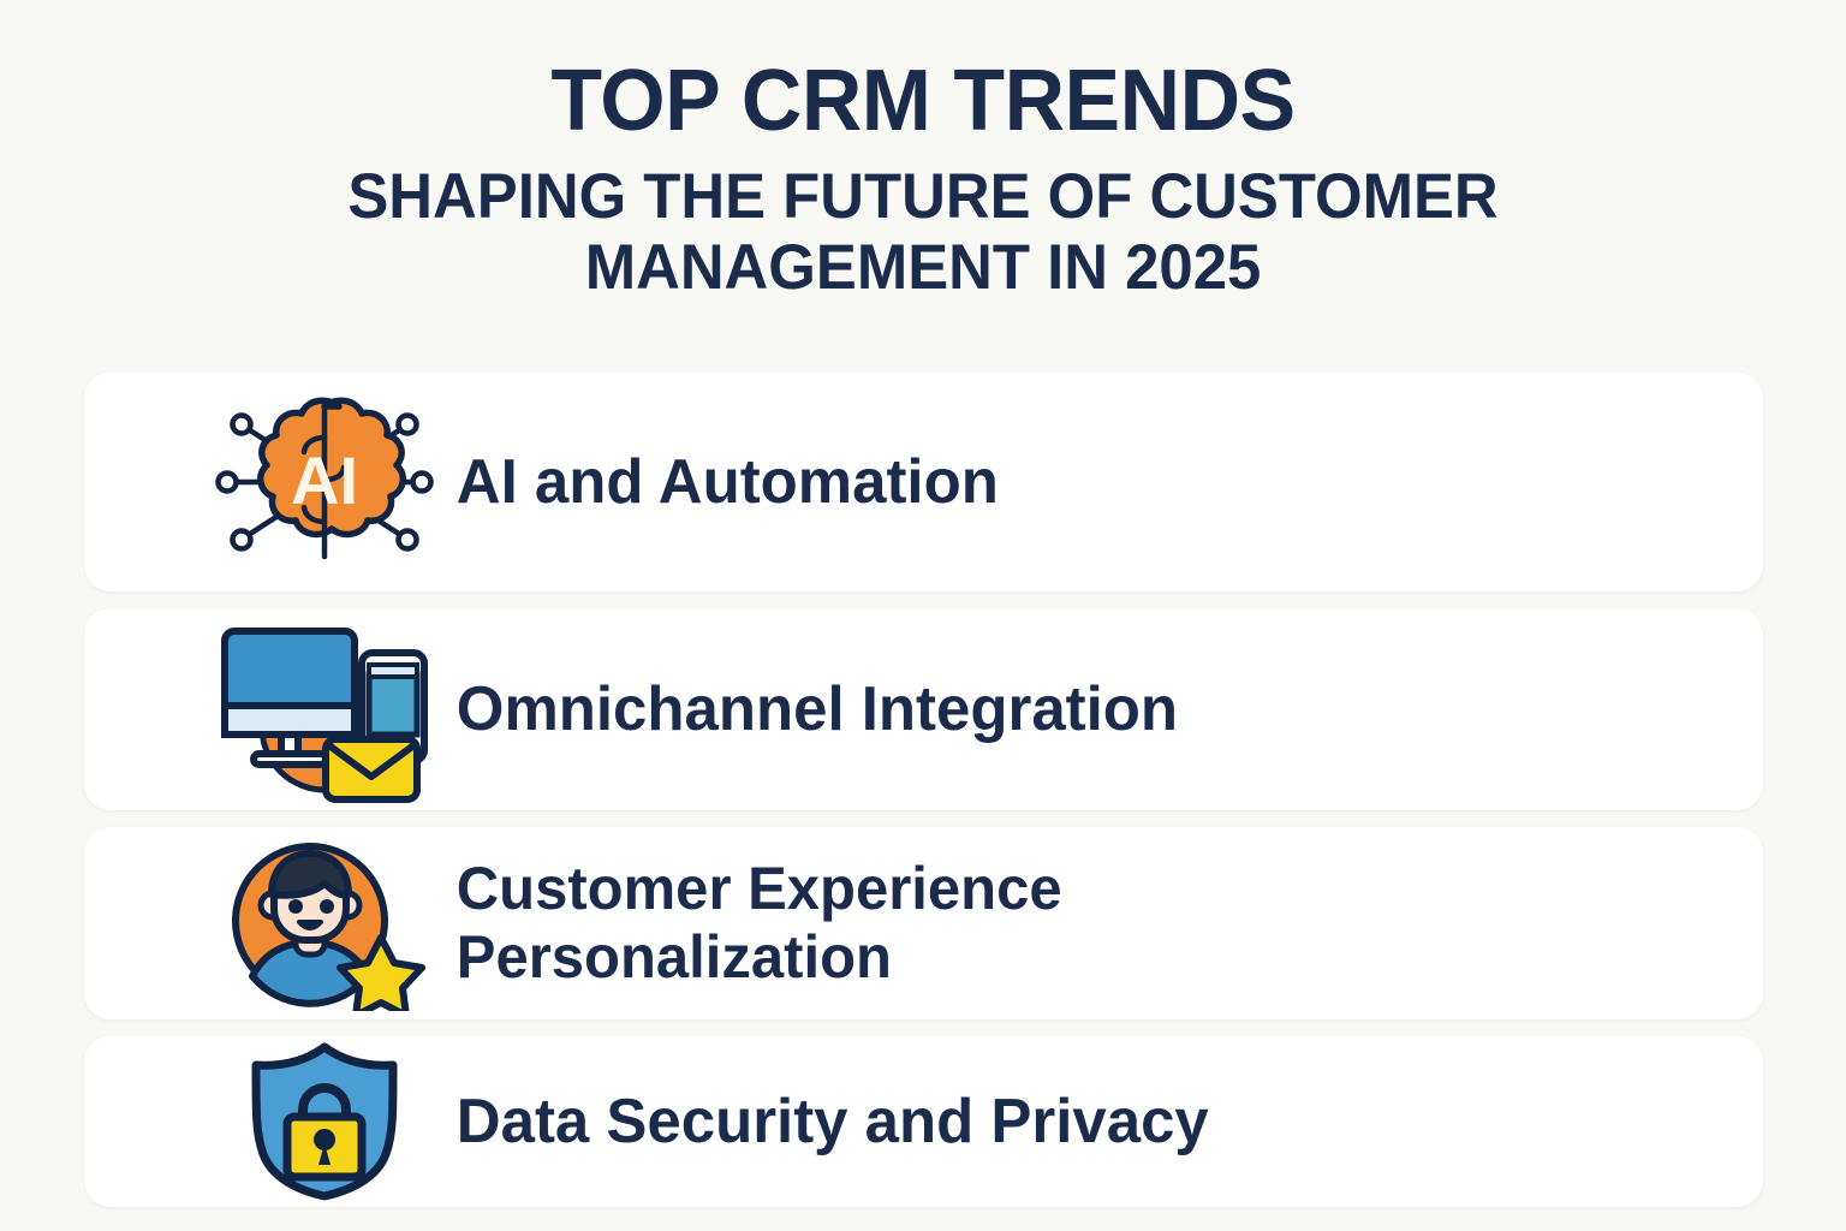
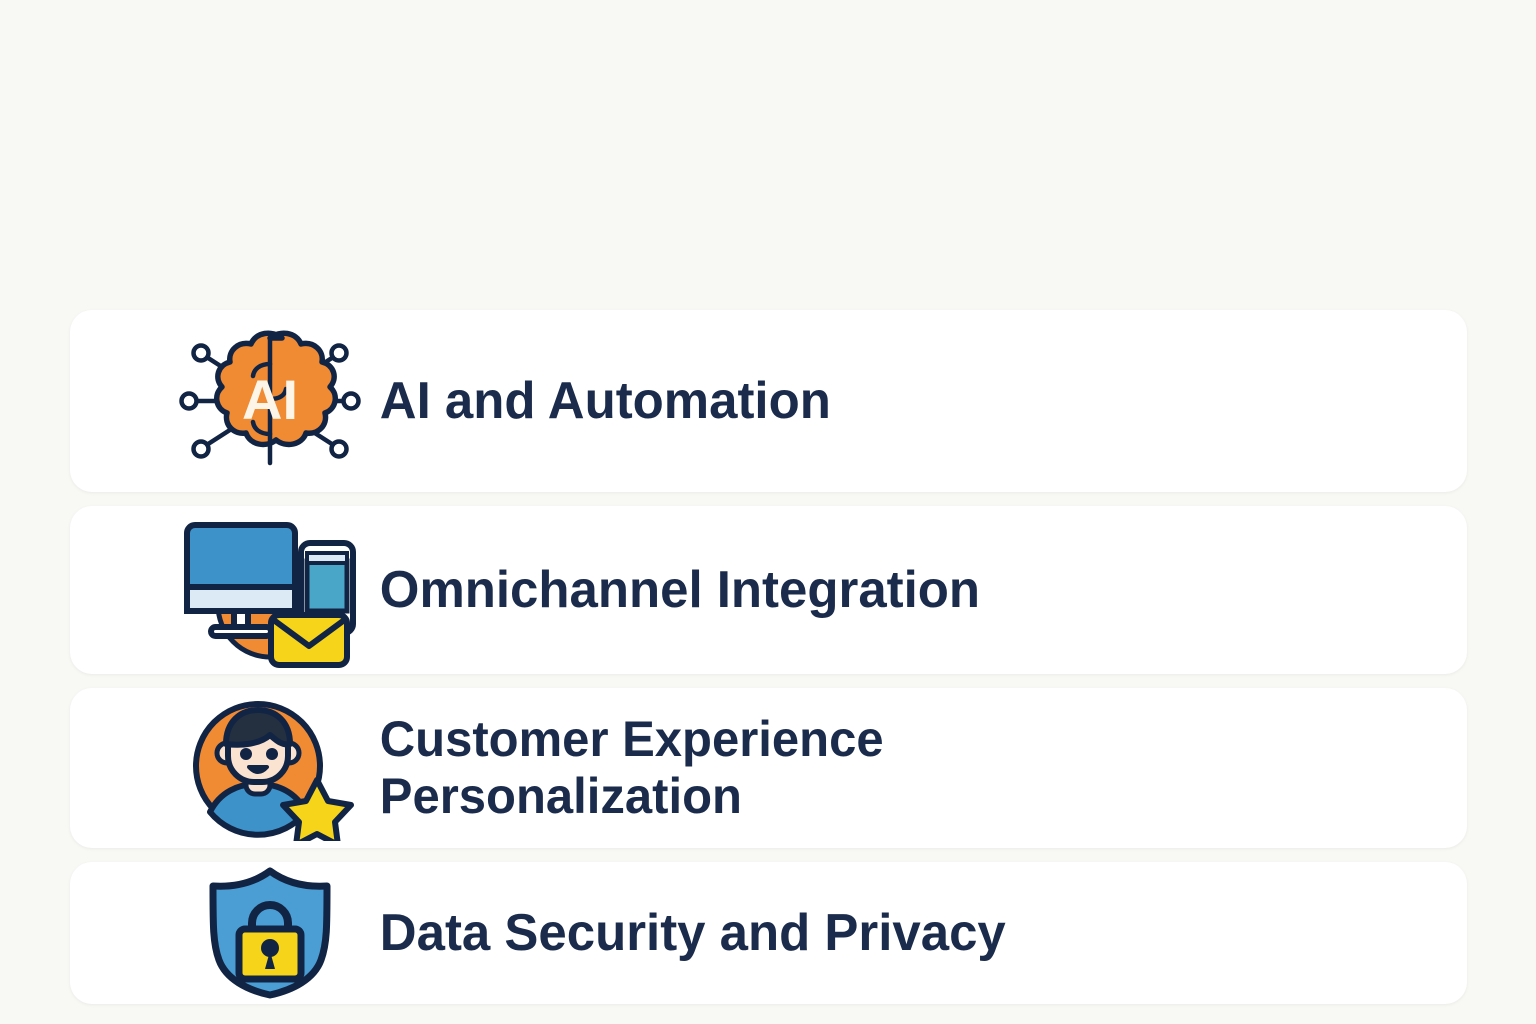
- TOP CRM TRENDS
- SHAPING THE FUTURE OF CUSTOMER MANAGEMENT IN 2025
  AI
  AI and Automation
  Omnichannel Integration
  Customer Experience
  Personalization
  Data Security and Privacy
